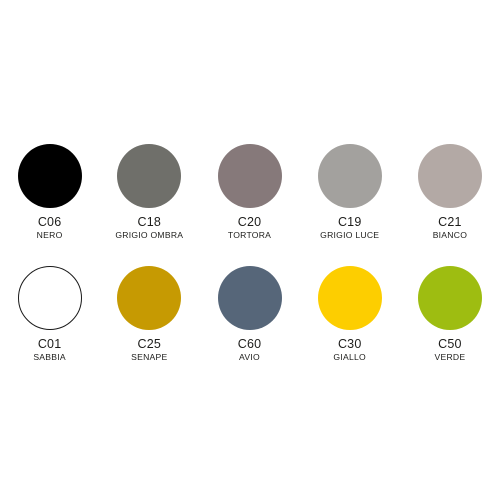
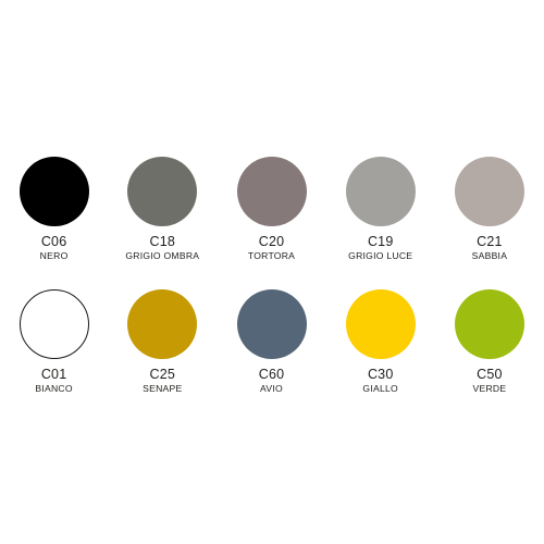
  C06
  NERO
  C18
  GRIGIO OMBRA
  C20
  TORTORA
  C19
  GRIGIO LUCE
  C21
- BIANCO
+ SABBIA
  C01
- SABBIA
+ BIANCO
  C25
  SENAPE
  C60
  AVIO
  C30
  GIALLO
  C50
  VERDE
